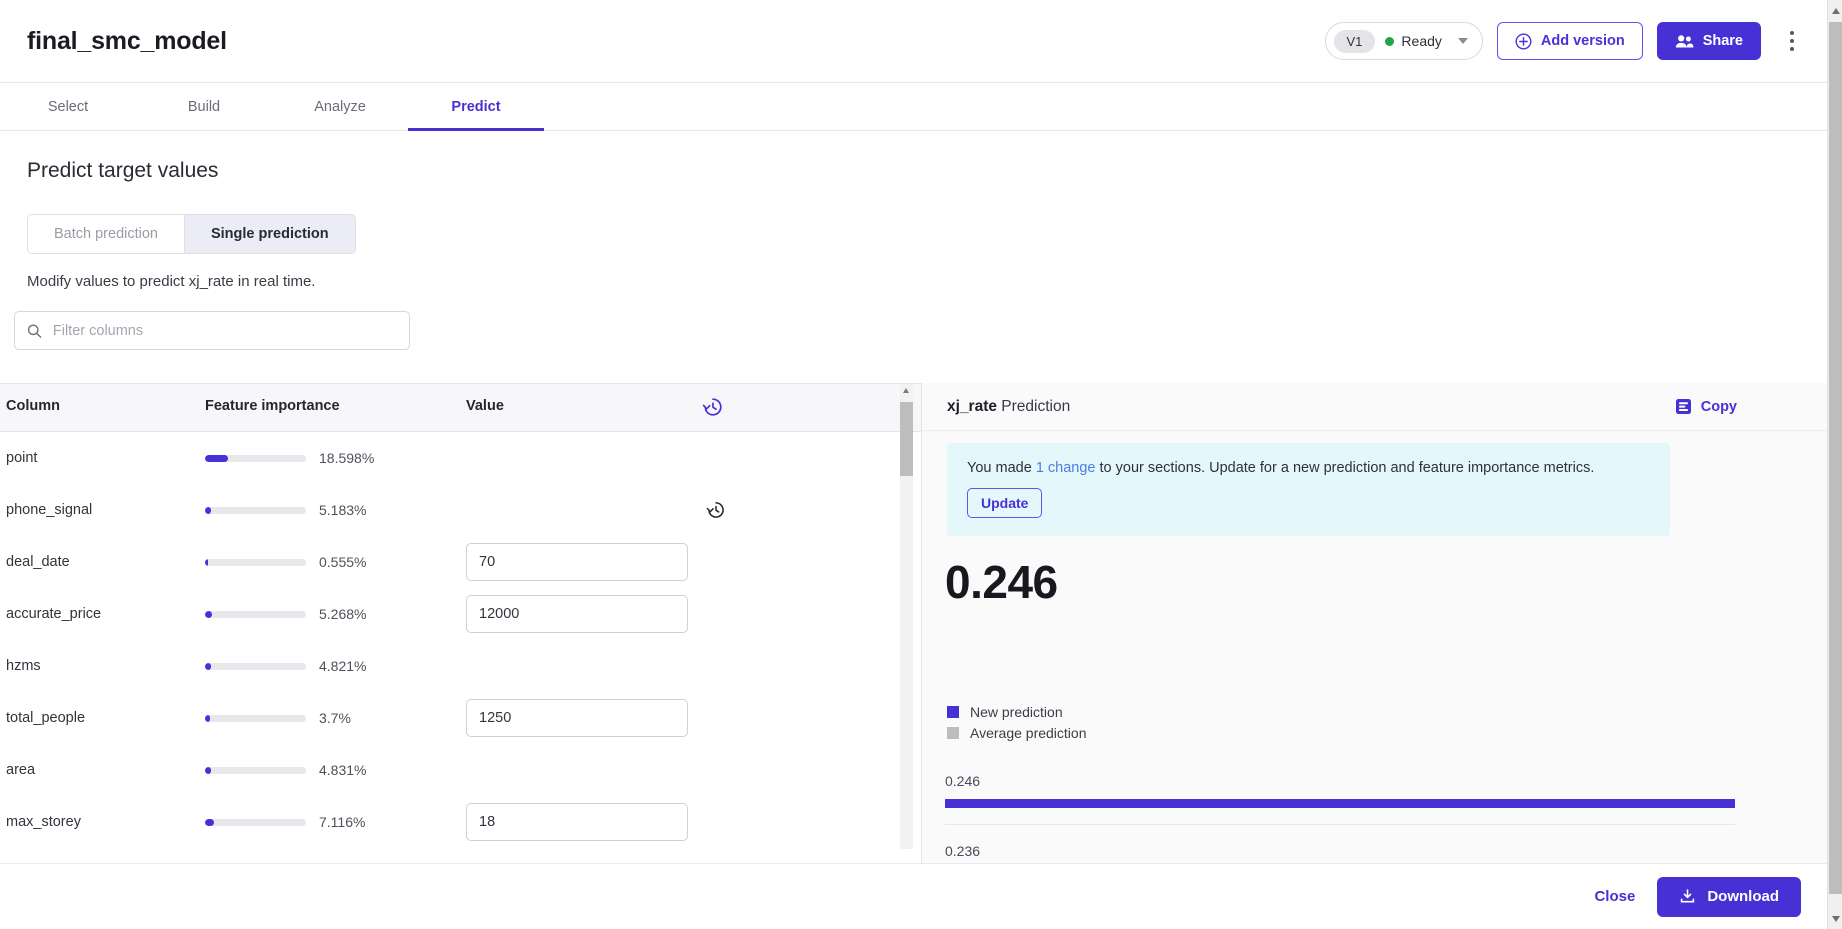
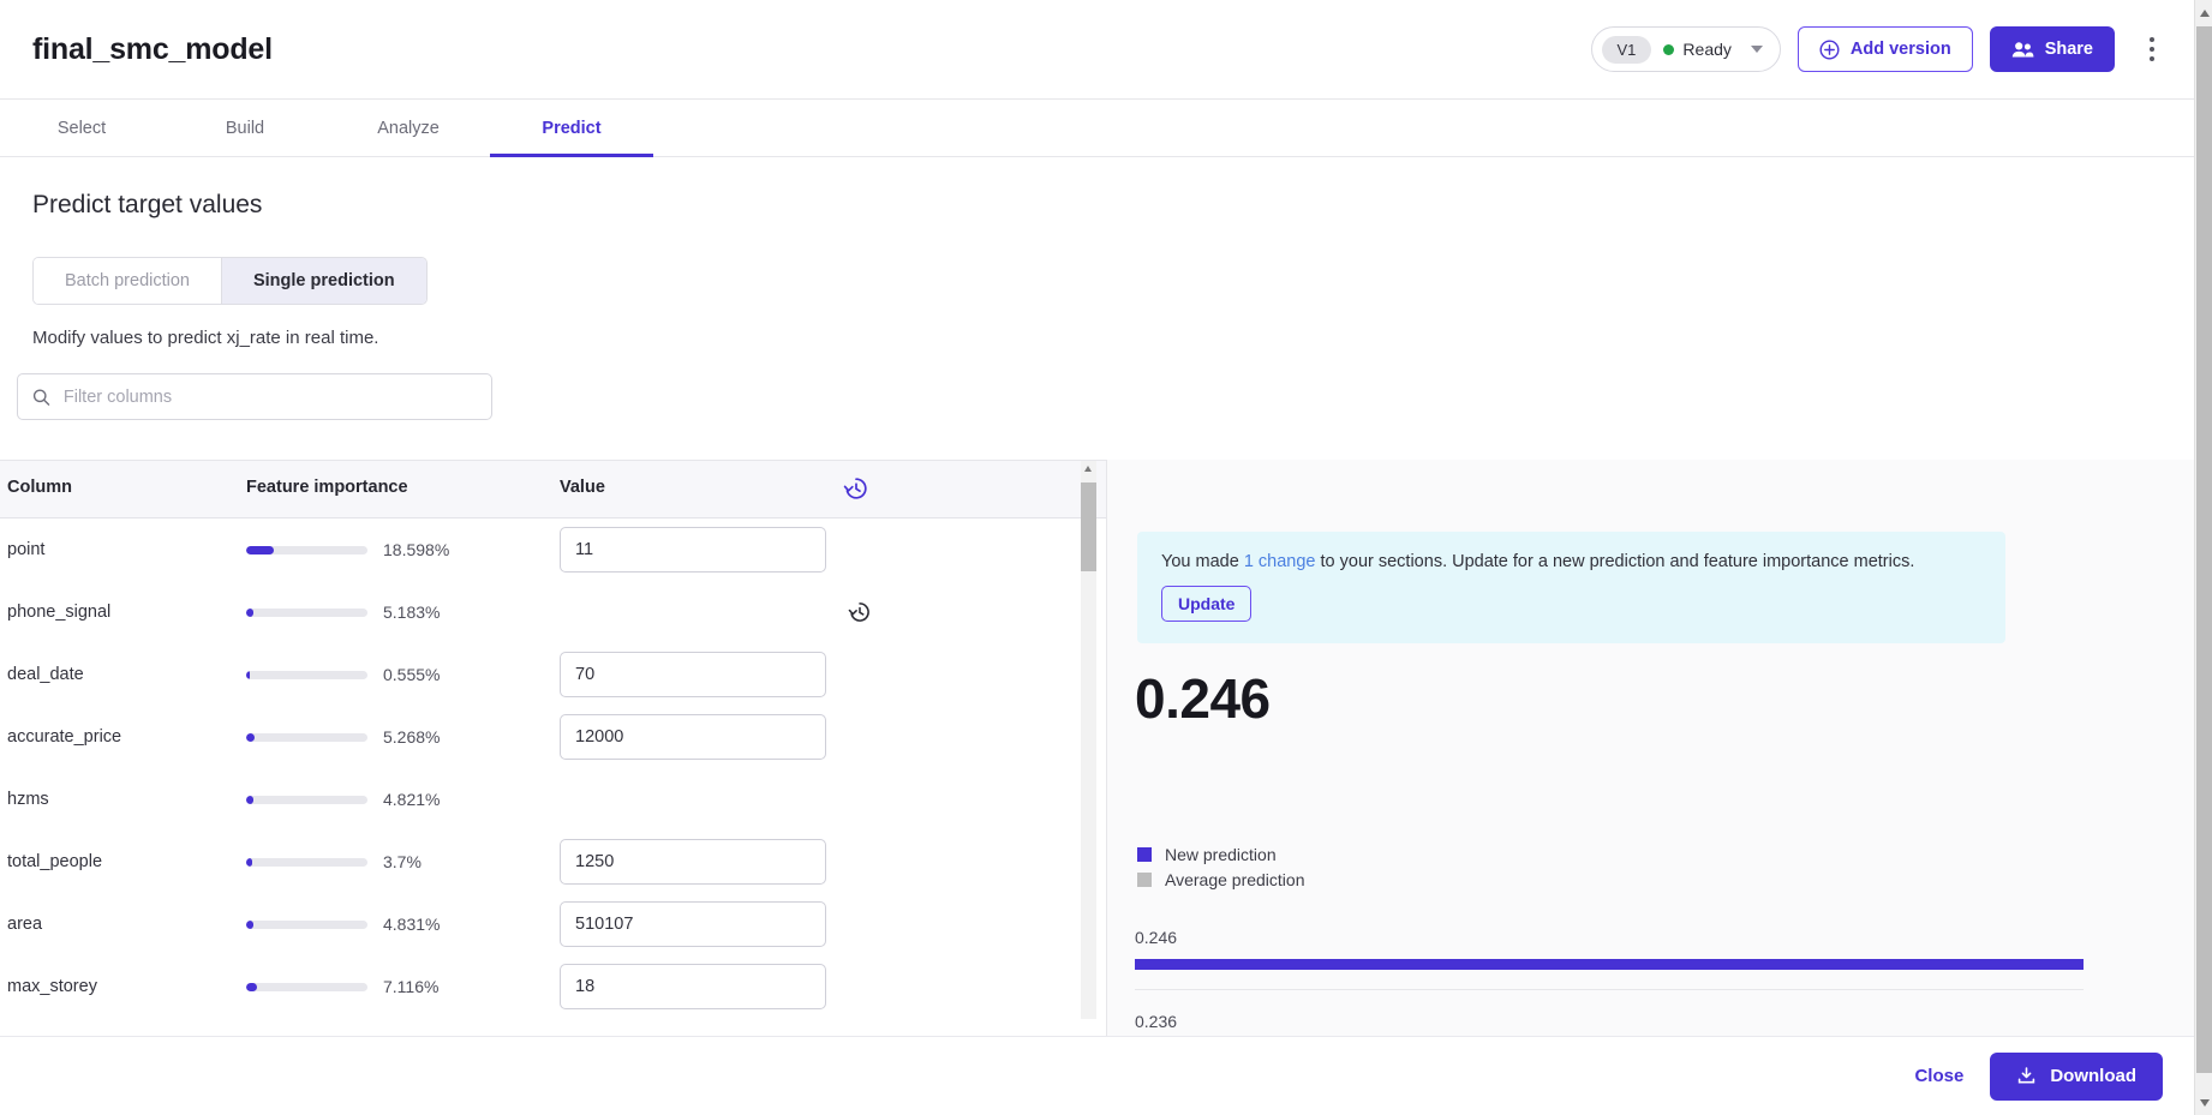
  final_smc_model
  V1
  Ready
  Add version
  Share
  Select
  Build
  Analyze
  Predict
  Predict target values
  Batch prediction
  Single prediction
  Modify values to predict xj_rate in real time.
  Filter columns
  Column
  Feature importance
  Value
  point
  18.598%
+ 11
  phone_signal
  5.183%
  deal_date
  0.555%
  70
  accurate_price
  5.268%
  12000
  hzms
  4.821%
  total_people
  3.7%
  1250
  area
  4.831%
+ 510107
  max_storey
  7.116%
  18
- xj_rate Prediction
- Copy
  You made 1 change to your sections. Update for a new prediction and feature importance metrics.
  Update
  0.246
  New prediction
  Average prediction
  0.246
  0.236
  Close
  Download
